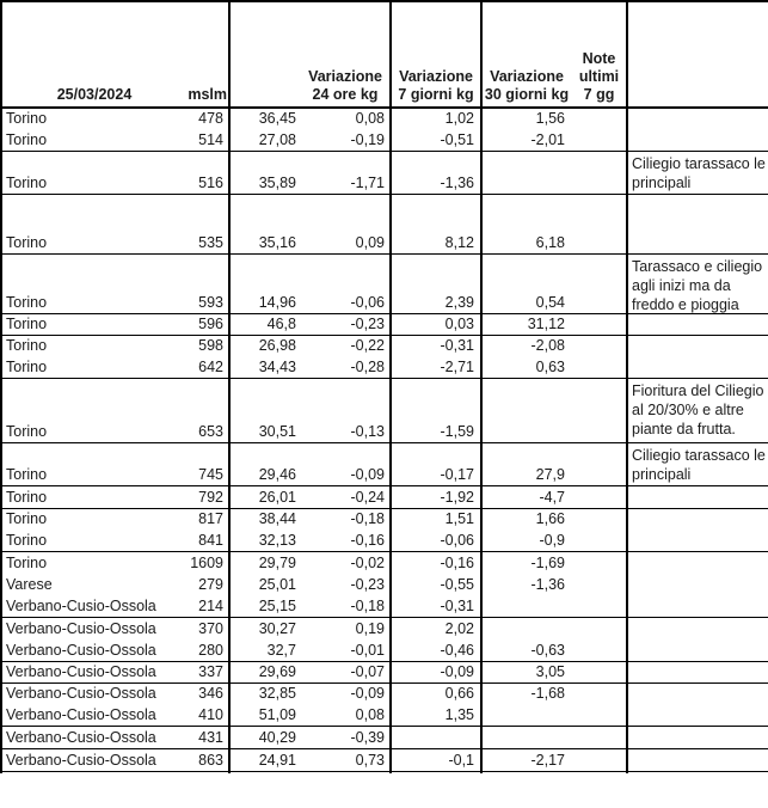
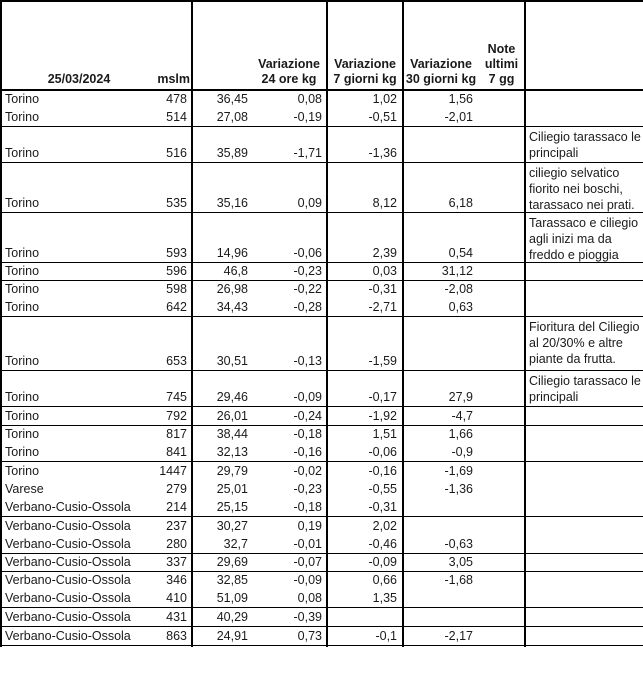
  25/03/2024
  mslm
  Variazione
  24 ore kg
  Variazione
  7 giorni kg
  Variazione
  30 giorni kg
  Note
  ultimi
  7 gg
  Torino
  478
  36,45
  0,08
  1,02
  1,56
  Torino
  514
  27,08
  -0,19
  -0,51
  -2,01
  Torino
  516
  35,89
  -1,71
  -1,36
  Ciliegio tarassaco le principali
  Torino
  535
  35,16
  0,09
  8,12
  6,18
+ ciliegio selvatico fiorito nei boschi, tarassaco nei prati.
  Torino
  593
  14,96
  -0,06
  2,39
  0,54
  Tarassaco e ciliegio agli inizi ma da freddo e pioggia
  Torino
  596
  46,8
  -0,23
  0,03
  31,12
  Torino
  598
  26,98
  -0,22
  -0,31
  -2,08
  Torino
  642
  34,43
  -0,28
  -2,71
  0,63
  Torino
  653
  30,51
  -0,13
  -1,59
  Fioritura del Ciliegio al 20/30% e altre piante da frutta.
  Torino
  745
  29,46
  -0,09
  -0,17
  27,9
  Ciliegio tarassaco le principali
  Torino
  792
  26,01
  -0,24
  -1,92
  -4,7
  Torino
  817
  38,44
  -0,18
  1,51
  1,66
  Torino
  841
  32,13
  -0,16
  -0,06
  -0,9
  Torino
- 1609
+ 1447
  29,79
  -0,02
  -0,16
  -1,69
  Varese
  279
  25,01
  -0,23
  -0,55
  -1,36
  Verbano-Cusio-Ossola
  214
  25,15
  -0,18
  -0,31
  Verbano-Cusio-Ossola
- 370
+ 237
  30,27
  0,19
  2,02
  Verbano-Cusio-Ossola
  280
  32,7
  -0,01
  -0,46
  -0,63
  Verbano-Cusio-Ossola
  337
  29,69
  -0,07
  -0,09
  3,05
  Verbano-Cusio-Ossola
  346
  32,85
  -0,09
  0,66
  -1,68
  Verbano-Cusio-Ossola
  410
  51,09
  0,08
  1,35
  Verbano-Cusio-Ossola
  431
  40,29
  -0,39
  Verbano-Cusio-Ossola
  863
  24,91
  0,73
  -0,1
  -2,17
